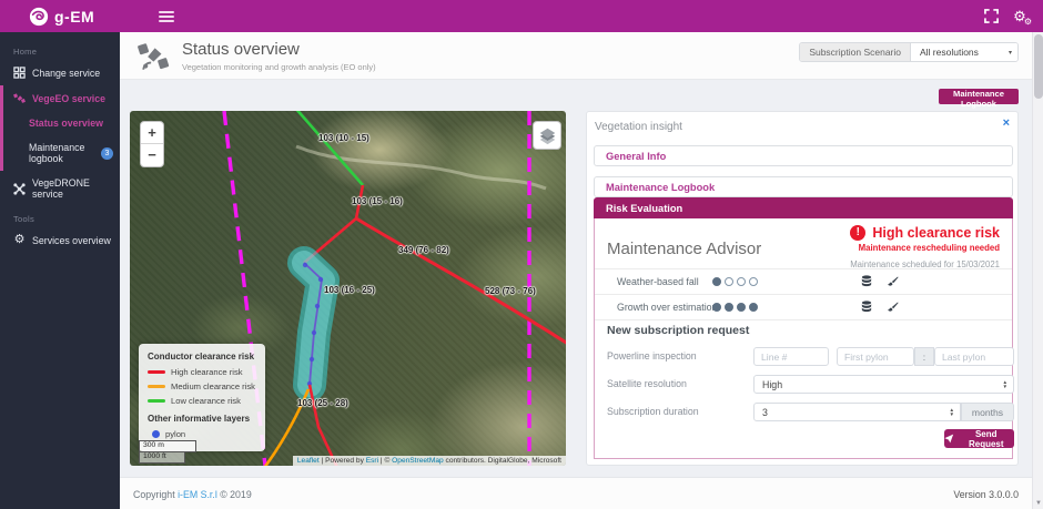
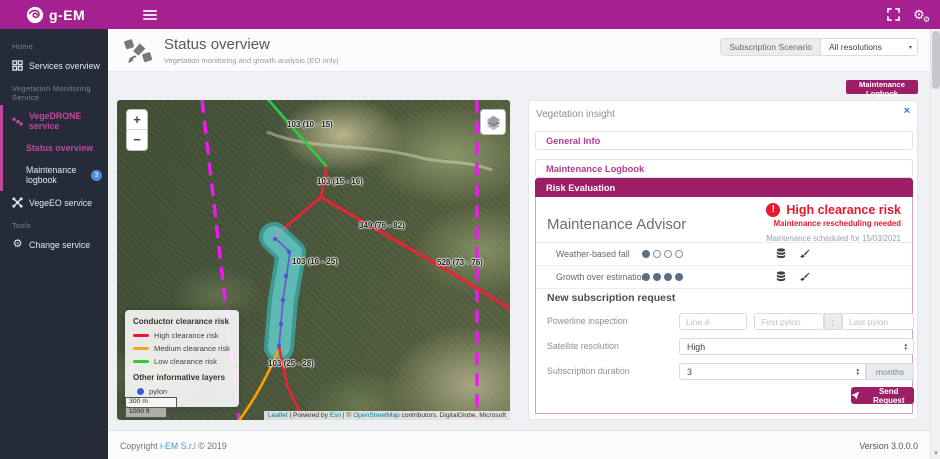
  g-EM
  ⚙
  ⚙
  Home
- Change service
+ Services overview
+ Vegetation Monitoring Service
- VegeEO service
+ VegeDRONE service
  Status overview
  Maintenance logbook
- VegeDRONE service
+ VegeEO service
  Tools
  ⚙
- Services overview
+ Change service
  Status overview
  Vegetation monitoring and growth analysis (EO only)
  Subscription Scenario
  All resolutions
  Maintenance Logbook
  103 (10 - 15)
  103 (15 - 16)
  349 (76 - 82)
  528 (73 - 76)
  103 (16 - 25)
  103 (25 - 28)
  +
  −
  Conductor clearance risk
  High clearance risk
  Medium clearance risk
  Low clearance risk
  Other informative layers
  pylon
  Vegetation insight
  ×
  General Info
  Maintenance Logbook
  Risk Evaluation
  Maintenance Advisor
  !
  High clearance risk
  Maintenance rescheduling needed
  Maintenance scheduled for 15/03/2021
  Weather-based fall
  Growth over estimatio
  New subscription request
  Powerline inspection
  Line #
  First pylon
  :
  Last pylon
  Satellite resolution
  High
  Subscription duration
  3
  months
  Send Request
  Copyright i-EM S.r.l © 2019
  Version 3.0.0.0
